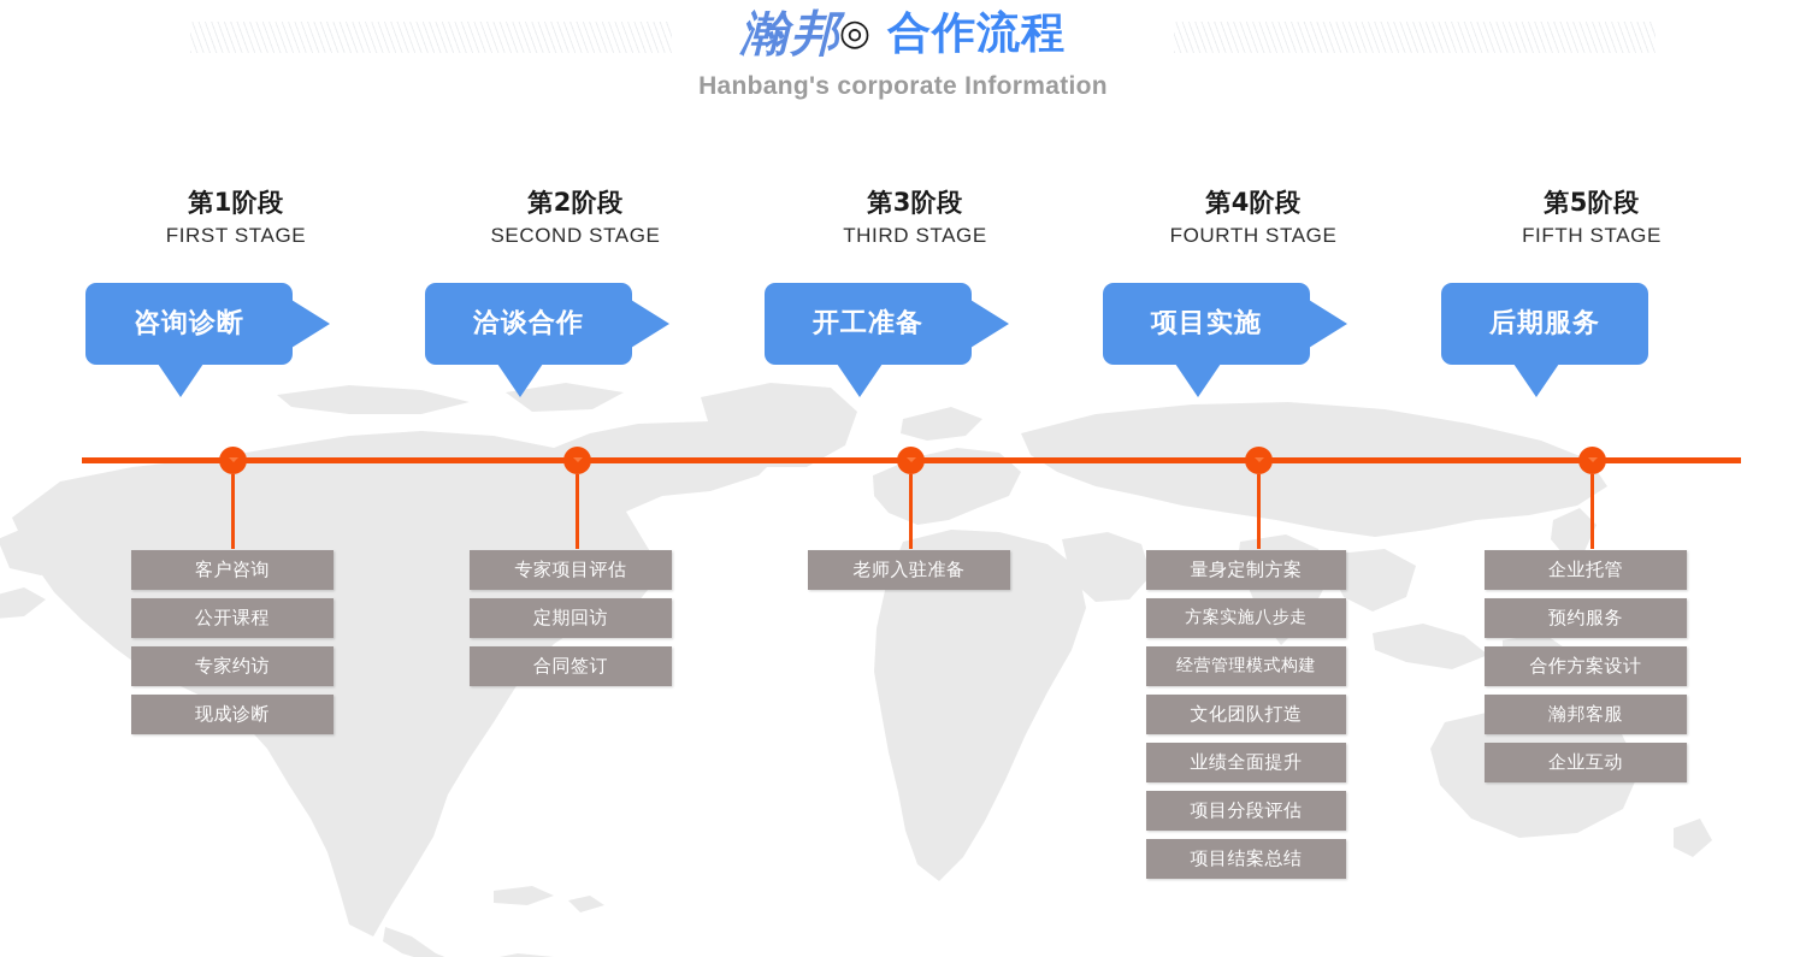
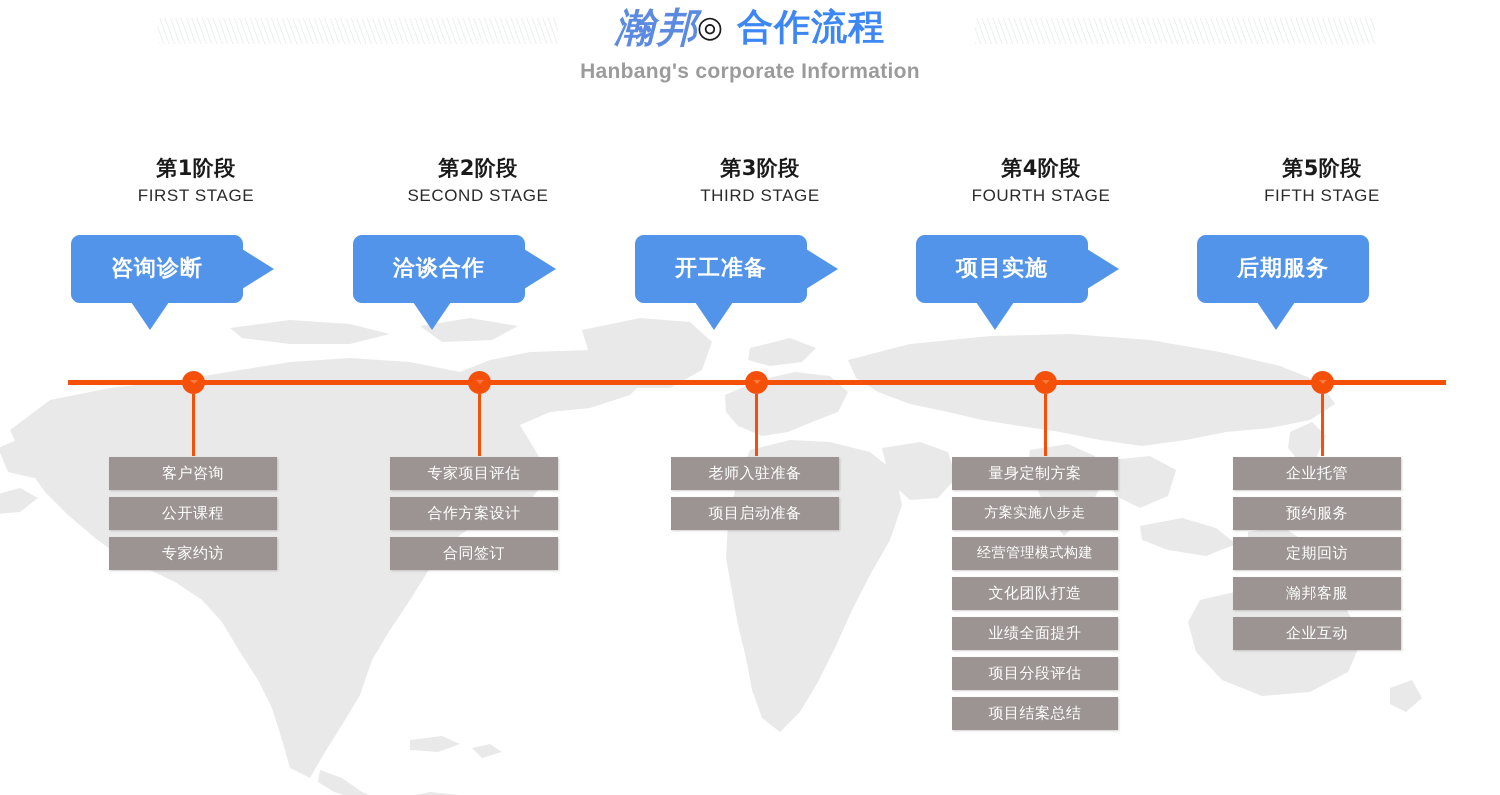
  瀚邦◎ 合作流程
  Hanbang's corporate Information
  第1阶段
  FIRST STAGE
  咨询诊断
  客户咨询
  公开课程
  专家约访
- 现成诊断
  第2阶段
  SECOND STAGE
  洽谈合作
  专家项目评估
- 定期回访
+ 合作方案设计
  合同签订
  第3阶段
  THIRD STAGE
  开工准备
  老师入驻准备
+ 项目启动准备
  第4阶段
  FOURTH STAGE
  项目实施
  量身定制方案
  方案实施八步走
  经营管理模式构建
  文化团队打造
  业绩全面提升
  项目分段评估
  项目结案总结
  第5阶段
  FIFTH STAGE
  后期服务
  企业托管
  预约服务
- 合作方案设计
+ 定期回访
  瀚邦客服
  企业互动
